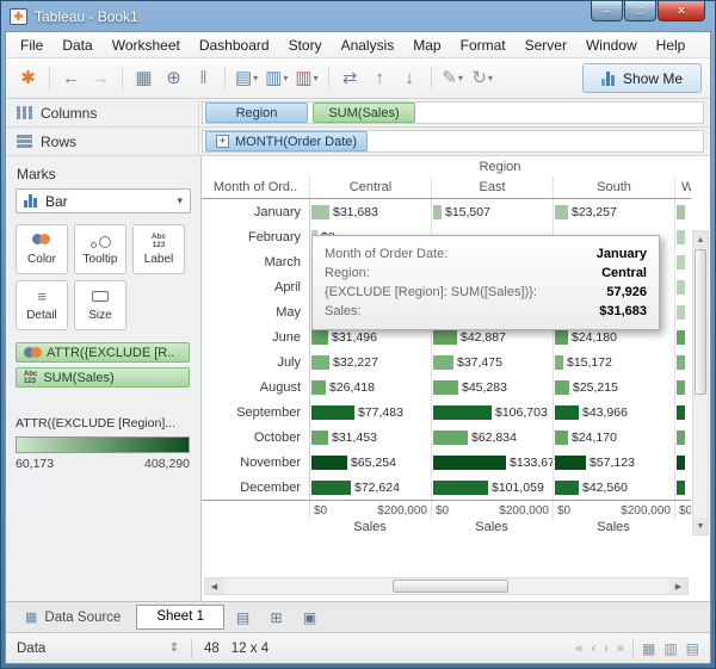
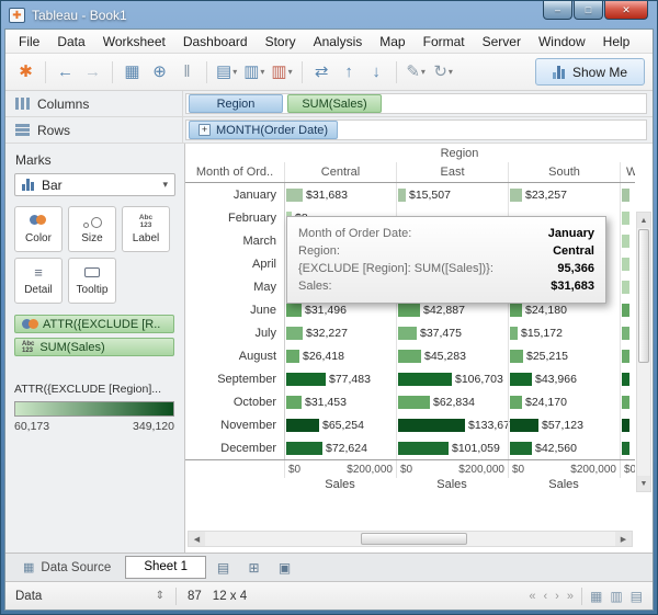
  ✚
  Tableau - Book1
  –
  □
  ✕
  File
  Data
  Worksheet
  Dashboard
  Story
  Analysis
  Map
  Format
  Server
  Window
  Help
  ✱
  ←
  →
  ▦
  ⊕
  ‖
  ▤
  ▾
  ▥
  ▾
  ▥
  ▾
  ⇄
  ↑
  ↓
  ✎
  ▾
  ↻
  ▾
  Show Me
  Columns
  Region
  SUM(Sales)
  Rows
  +
  MONTH(Order Date)
  Marks
  Bar
  ▾
  Color
- Tooltip
+ Size
  Label
  ≡
  Detail
- Size
+ Tooltip
  ATTR({EXCLUDE [R..
  SUM(Sales)
  ATTR({EXCLUDE [Region]...
  60,173
- 408,290
+ 349,120
  Region
  Month of Ord..
  Central
  East
  South
  January
  $31,683
  $15,507
  $23,257
  February
  March
  April
  May
  June
  $31,496
  $42,887
  $24,180
  July
  $32,227
  $37,475
  $15,172
  August
  $26,418
  $45,283
  $25,215
  September
  $77,483
  $106,703
  $43,966
  October
  $31,453
  $62,834
  $24,170
  November
  $65,254
  $133,67
  $57,123
  December
  $72,624
  $101,059
  $42,560
  $0
  $200,000
  $0
  $200,000
  $0
  $200,000
  $0
  Sales
  Sales
  Sales
  Month of Order Date:
  January
  Region:
  Central
  {EXCLUDE [Region]: SUM([Sales])}:
- 57,926
+ 95,366
  Sales:
  $31,683
  ▦
  Data Source
  Sheet 1
  ▤
  ⊞
  ▣
  Data
  ⇕
- 48
+ 87
  12 x 4
  «
  ‹
  ›
  »
  ▦
  ▥
  ▤
